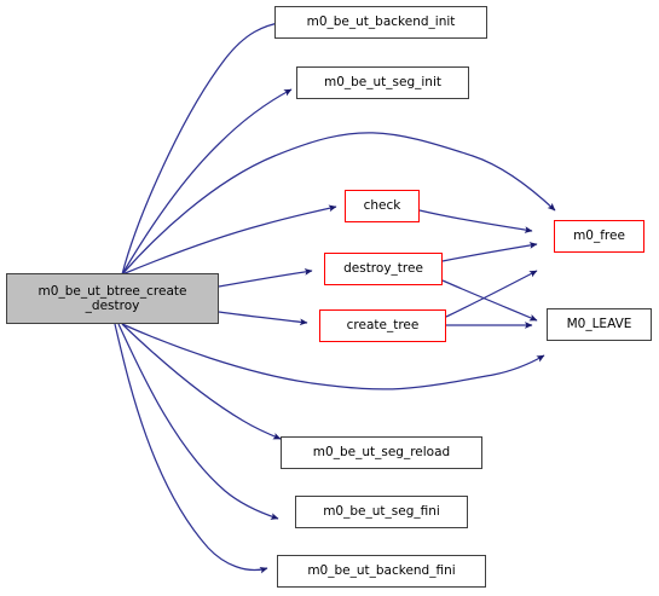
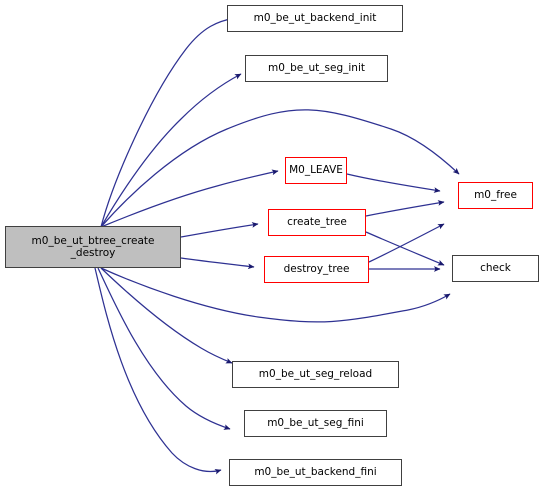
  m0_be_ut_backend_init
  m0_be_ut_seg_init
- check
+ M0_LEAVE
  m0_free
- destroy_tree
+ create_tree
  m0_be_ut_btree_create
  _destroy
- create_tree
+ destroy_tree
- M0_LEAVE
+ check
  m0_be_ut_seg_reload
  m0_be_ut_seg_fini
  m0_be_ut_backend_fini
